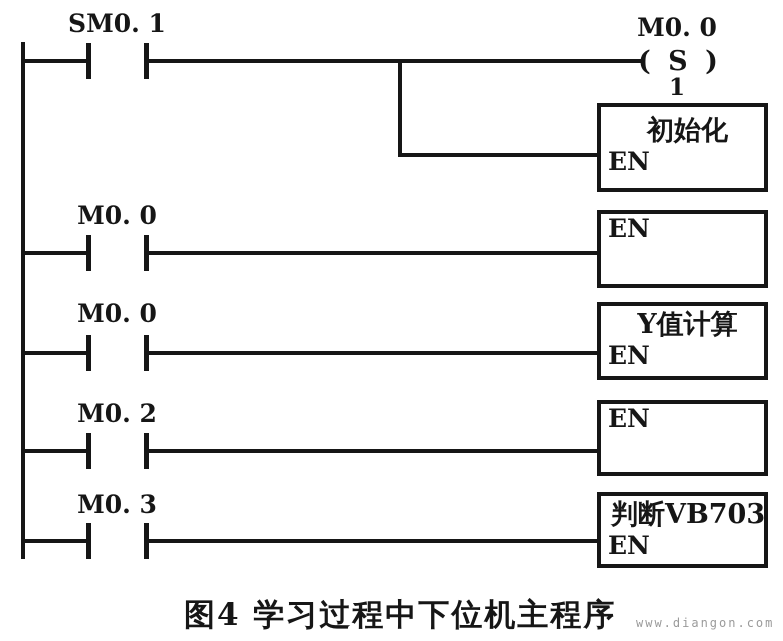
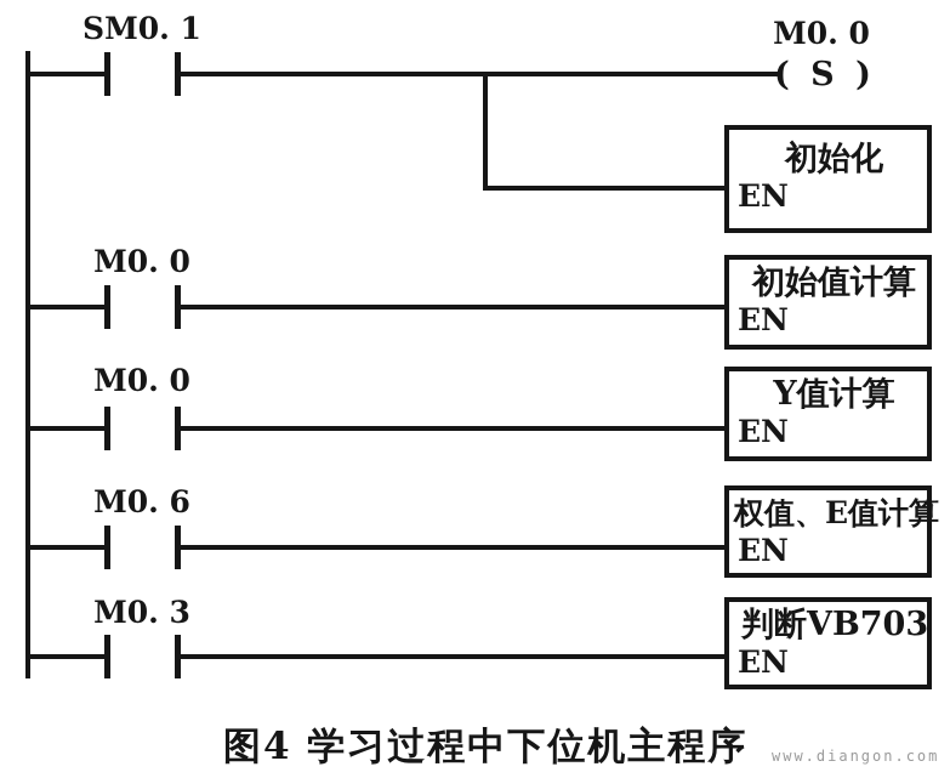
  SM0. 1
  M0. 0
  ( S )
- 1
  初始化
  EN
  M0. 0
+ 初始值计算
  EN
  M0. 0
  Y值计算
  EN
- M0. 2
+ M0. 6
+ 权值、E值计算
  EN
  M0. 3
  判断VB703
  EN
  图4 学习过程中下位机主程序
  www.diangon.com
